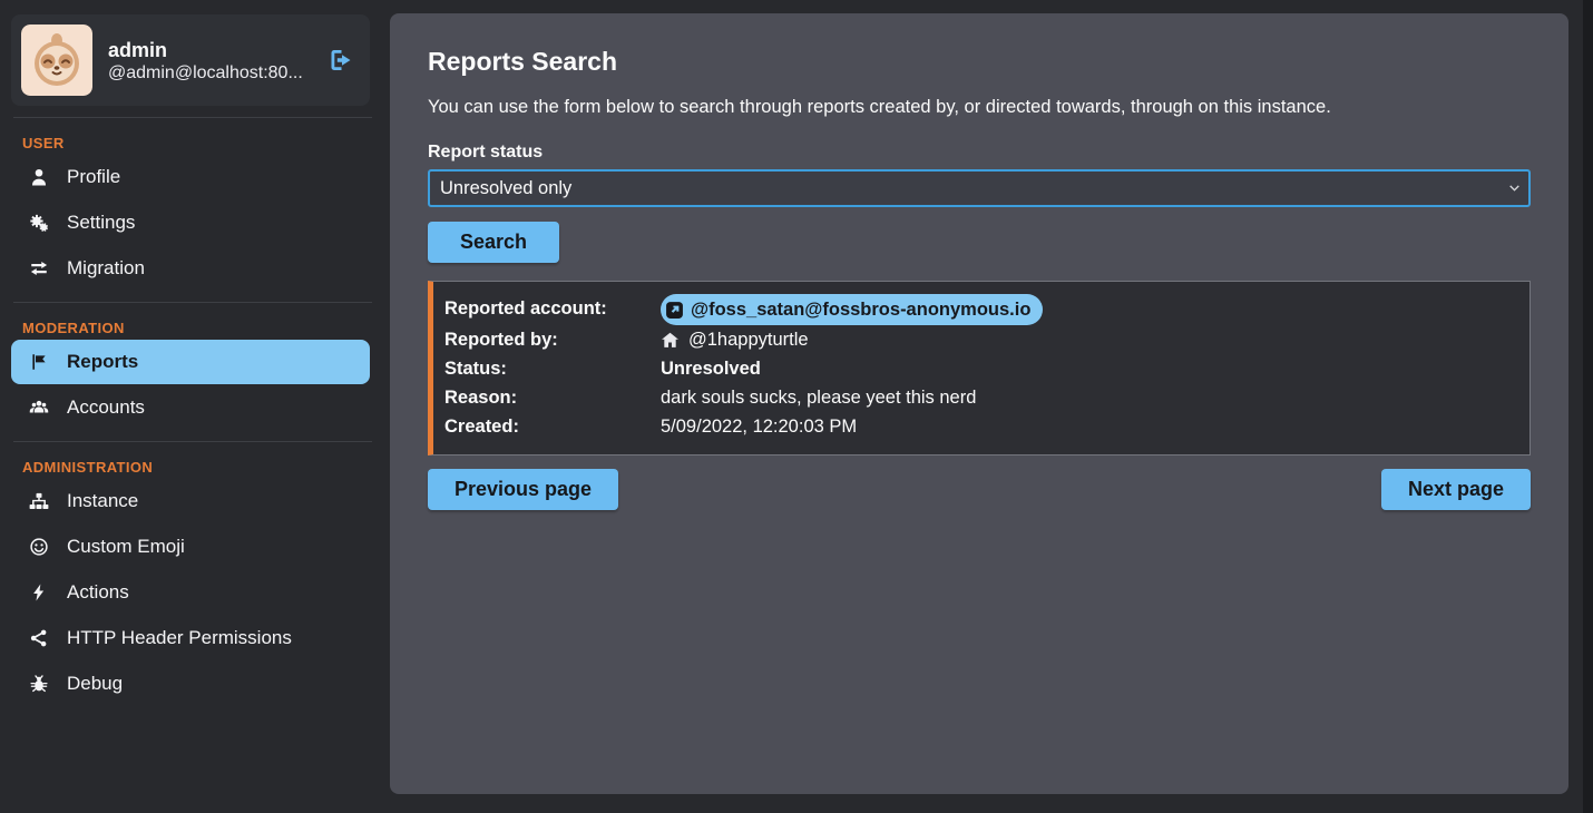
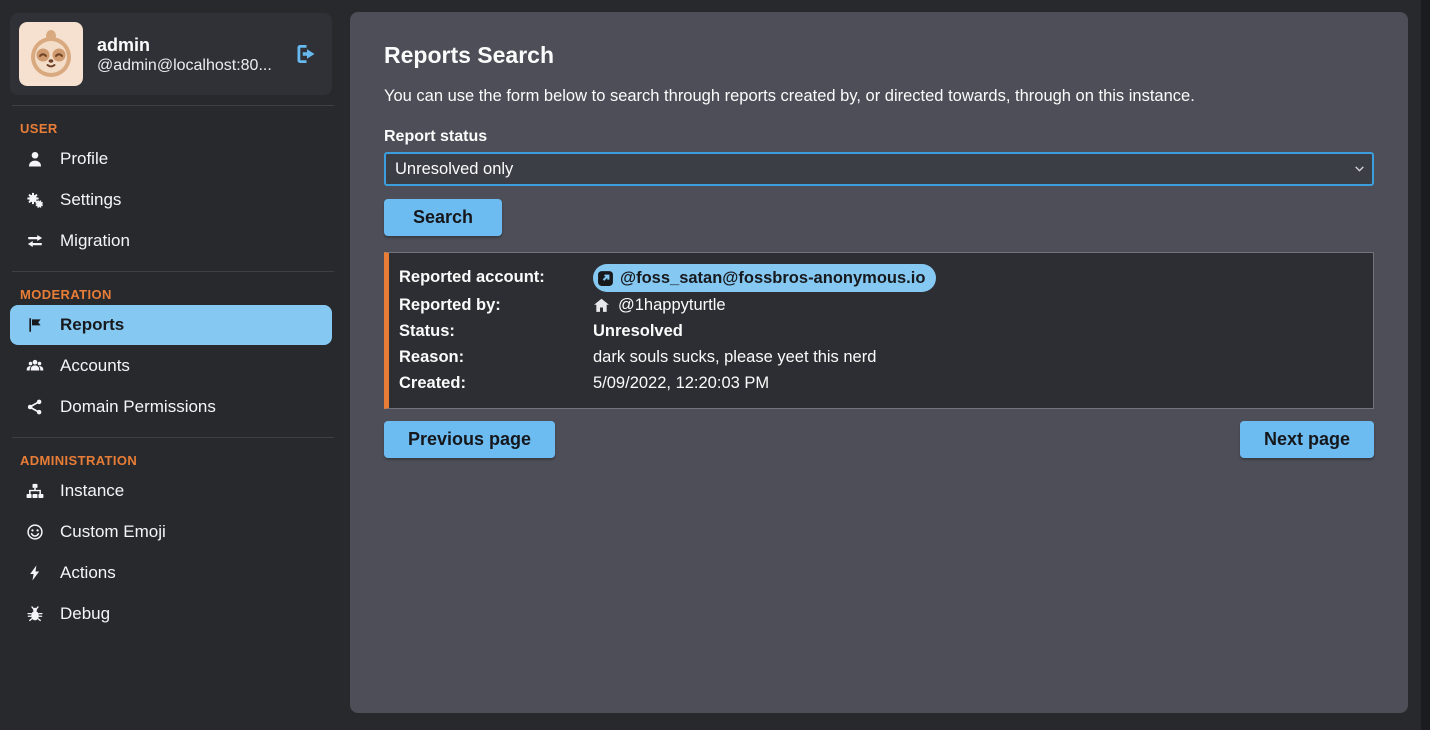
  admin
  @admin@localhost:80...
  USER
  Profile
  Settings
  Migration
  MODERATION
  Reports
  Accounts
+ Domain Permissions
  ADMINISTRATION
  Instance
  Custom Emoji
  Actions
- HTTP Header Permissions
  Debug
  Reports Search
  You can use the form below to search through reports created by, or directed towards, through on this instance.
  Report status
  Unresolved only
  Search
  Reported account:
  @foss_satan@fossbros-anonymous.io
  Reported by:
  @1happyturtle
  Status:
  Unresolved
  Reason:
  dark souls sucks, please yeet this nerd
  Created:
  5/09/2022, 12:20:03 PM
  Previous page
  Next page
